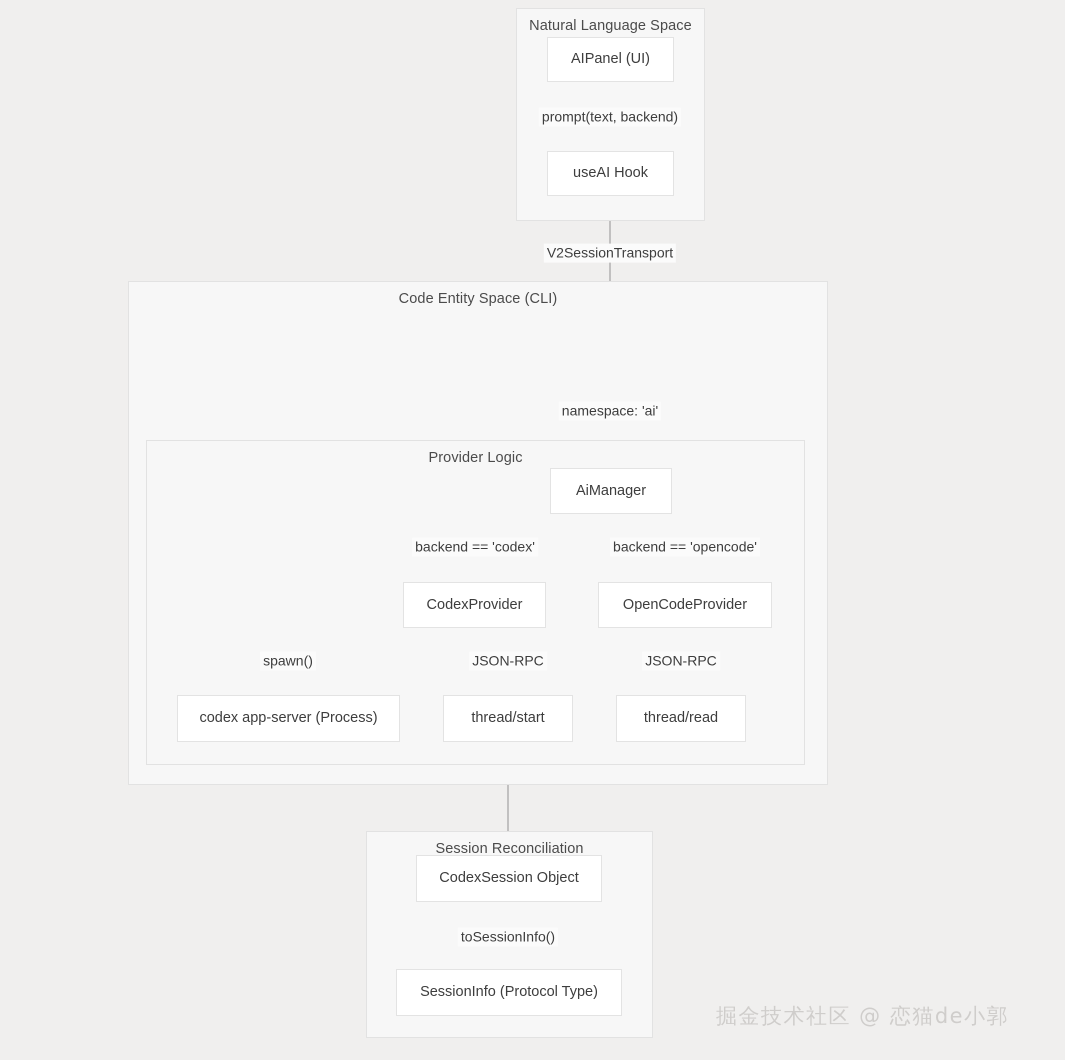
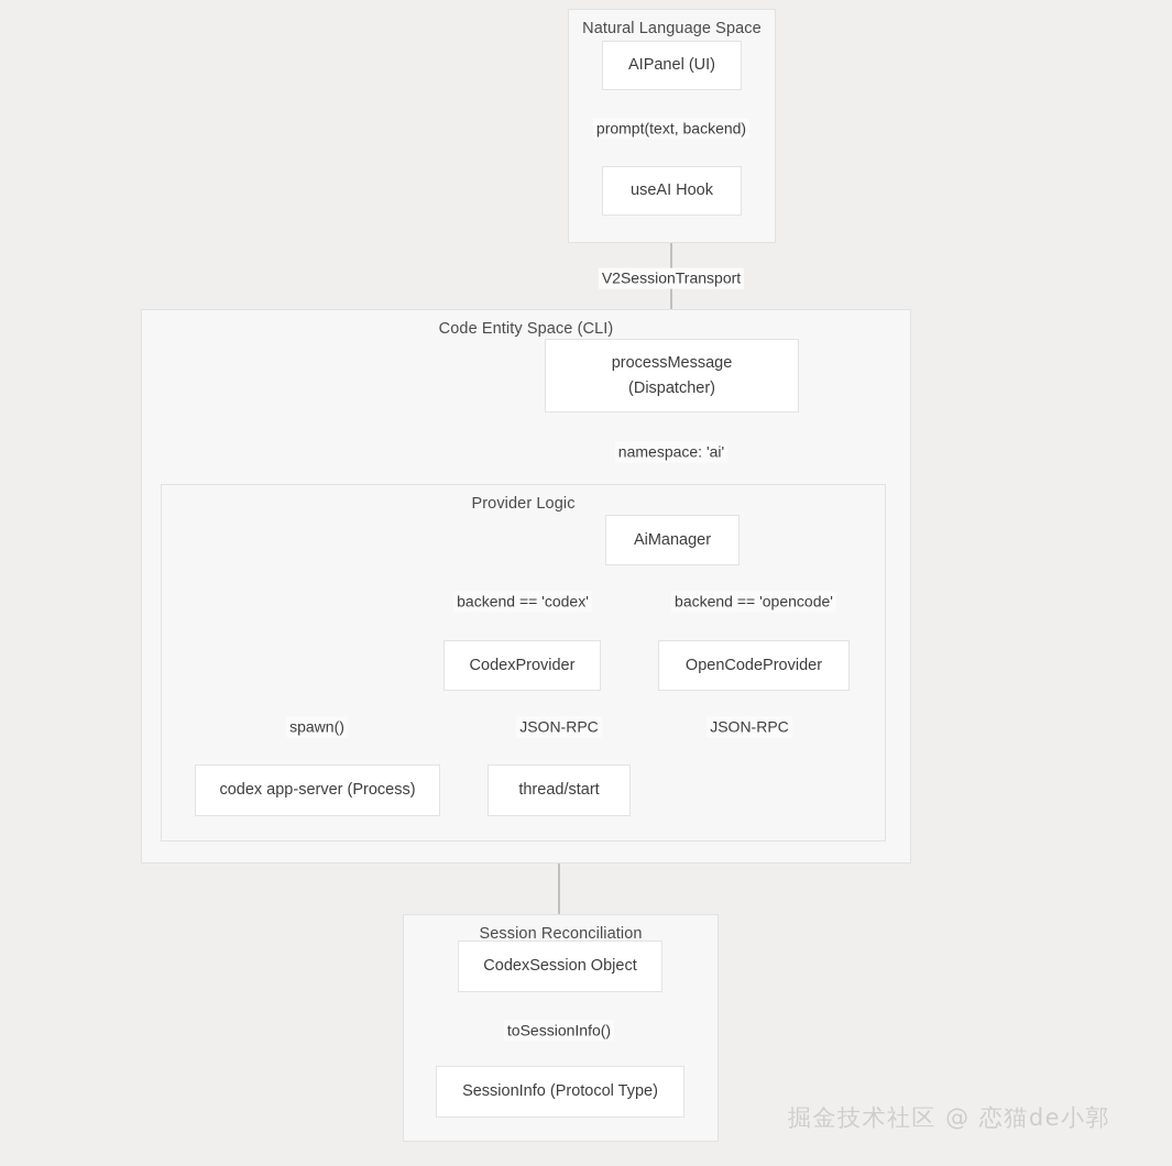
  Natural Language Space
  Code Entity Space (CLI)
  Provider Logic
  Session Reconciliation
  AIPanel (UI)
  useAI Hook
+ processMessage
+ (Dispatcher)
  AiManager
  CodexProvider
  OpenCodeProvider
  codex app-server (Process)
  thread/start
- thread/read
  CodexSession Object
  SessionInfo (Protocol Type)
  prompt(text, backend)
  V2SessionTransport
  namespace: 'ai'
  backend == 'codex'
  backend == 'opencode'
  spawn()
  JSON-RPC
  JSON-RPC
  toSessionInfo()
  掘金技术社区 @ 恋猫de小郭
